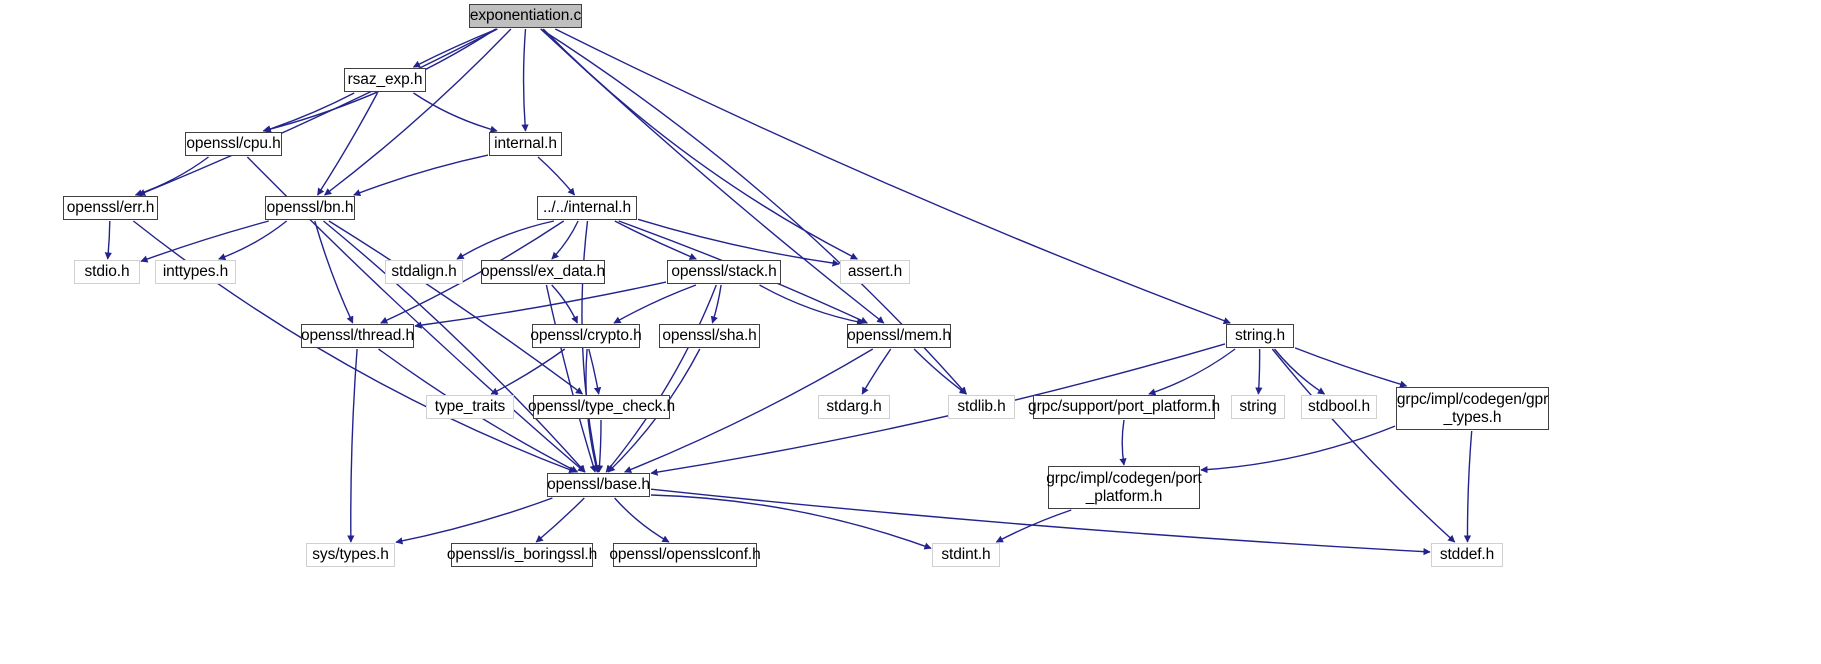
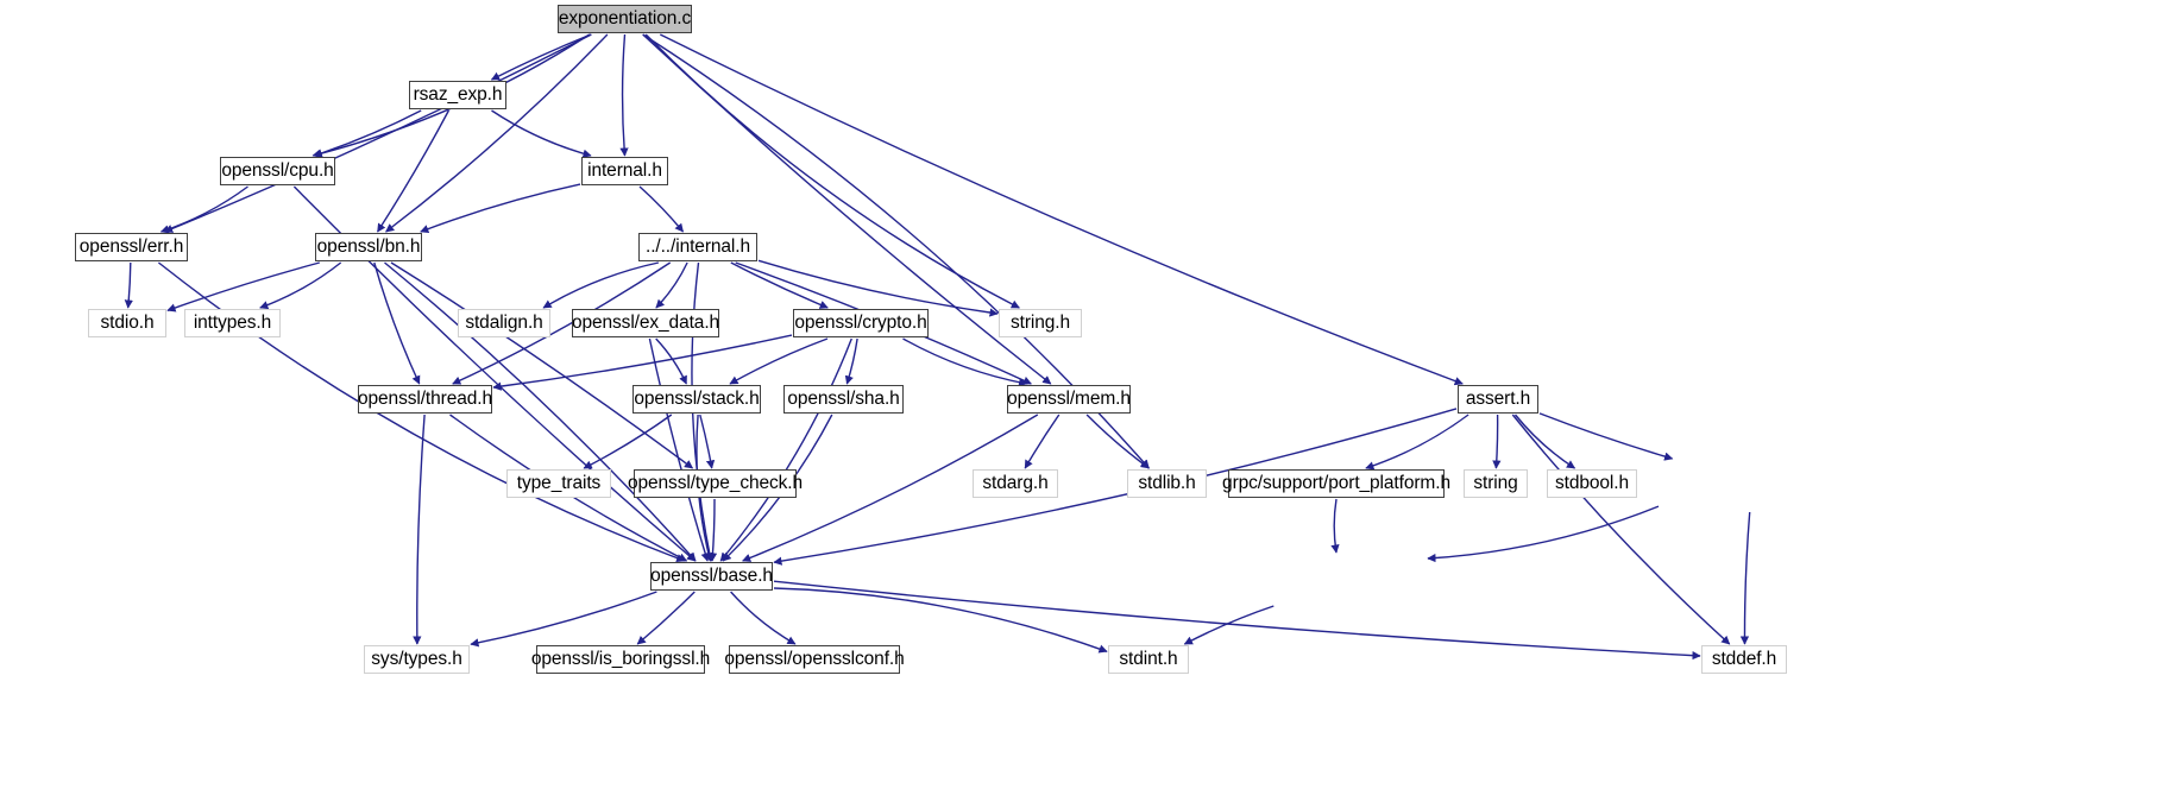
  exponentiation.c
  rsaz_exp.h
  openssl/cpu.h
  internal.h
  openssl/err.h
  openssl/bn.h
  ../../internal.h
- assert.h
+ string.h
  stdio.h
  inttypes.h
  stdalign.h
  openssl/ex_data.h
- openssl/stack.h
+ openssl/crypto.h
  openssl/thread.h
- openssl/crypto.h
+ openssl/stack.h
  openssl/sha.h
  openssl/mem.h
- string.h
+ assert.h
  type_traits
  openssl/type_check.h
  stdarg.h
  stdlib.h
  grpc/support/port_platform.h
  string
  stdbool.h
- grpc/impl/codegen/gpr
- _types.h
- grpc/impl/codegen/port
- _platform.h
  openssl/base.h
  sys/types.h
  openssl/is_boringssl.h
  openssl/opensslconf.h
  stdint.h
  stddef.h
